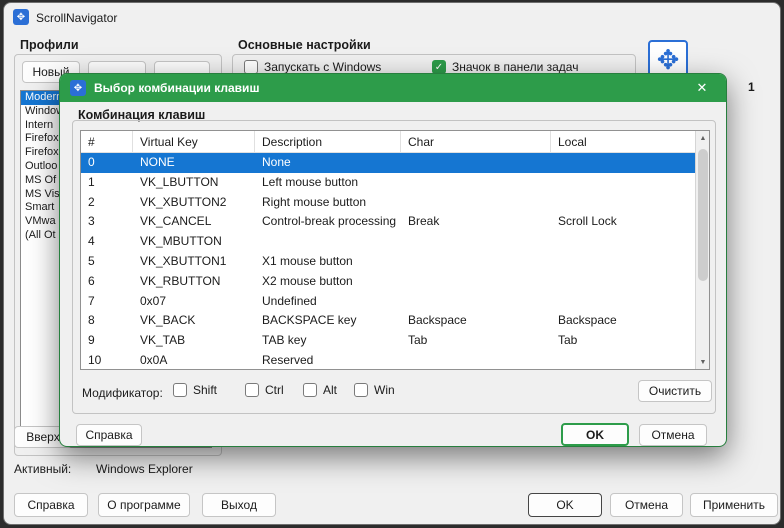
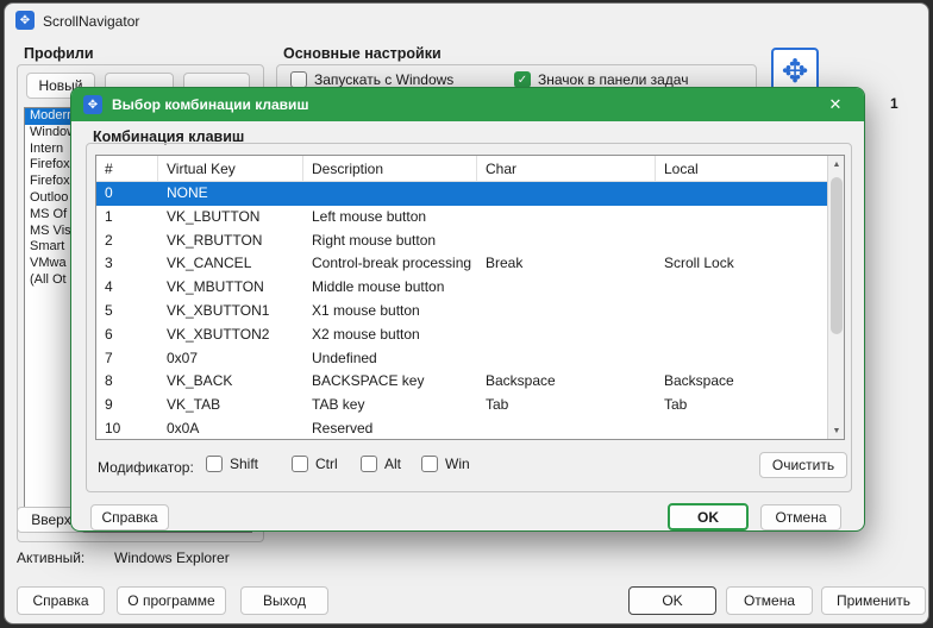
  ✥
  ScrollNavigator
  Профили
  Новый
  Moder
  Windo
  Intern
  Firefox
  Firefox
  Outloo
  MS Of
  MS Vis
  Smart
  VMwa
  (All Ot
  Основные настройки
  Запускать с Windows
  ✓
  Значок в панели задач
  ✥
  1
  Вверх
  Активный:
  Windows Explorer
  Справка
  О программе
  Выход
  OK
  Отмена
  Применить
  ✥
  Выбор комбинации клавиш
  ✕
  Комбинация клавиш
  #
  Virtual Key
  Description
  Char
  Local
  0
  NONE
- None
  1
  VK_LBUTTON
  Left mouse button
  2
- VK_XBUTTON2
+ VK_RBUTTON
  Right mouse button
  3
  VK_CANCEL
  Control-break processing
  Break
  Scroll Lock
  4
  VK_MBUTTON
+ Middle mouse button
  5
  VK_XBUTTON1
  X1 mouse button
  6
- VK_RBUTTON
+ VK_XBUTTON2
  X2 mouse button
  7
  0x07
  Undefined
  8
  VK_BACK
  BACKSPACE key
  Backspace
  Backspace
  9
  VK_TAB
  TAB key
  Tab
  Tab
  10
  0x0A
  Reserved
  Модификатор:
  Shift
  Ctrl
  Alt
  Win
  Очистить
  Справка
  OK
  Отмена
